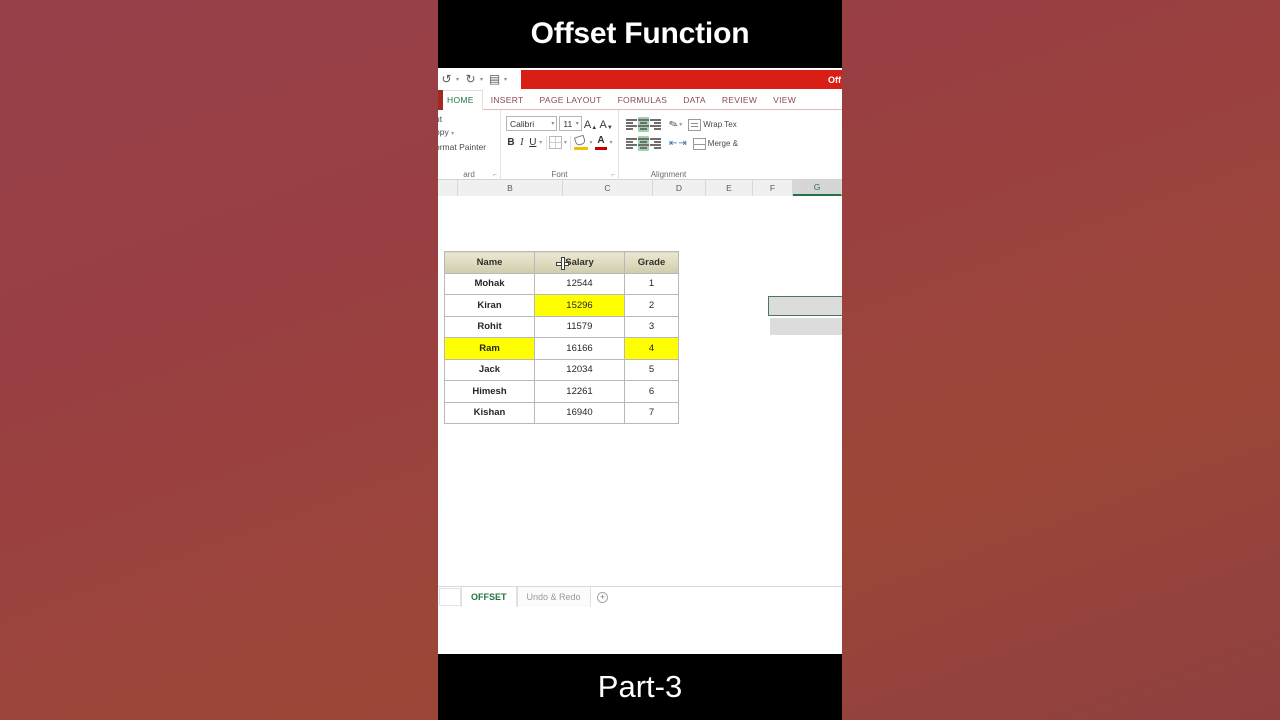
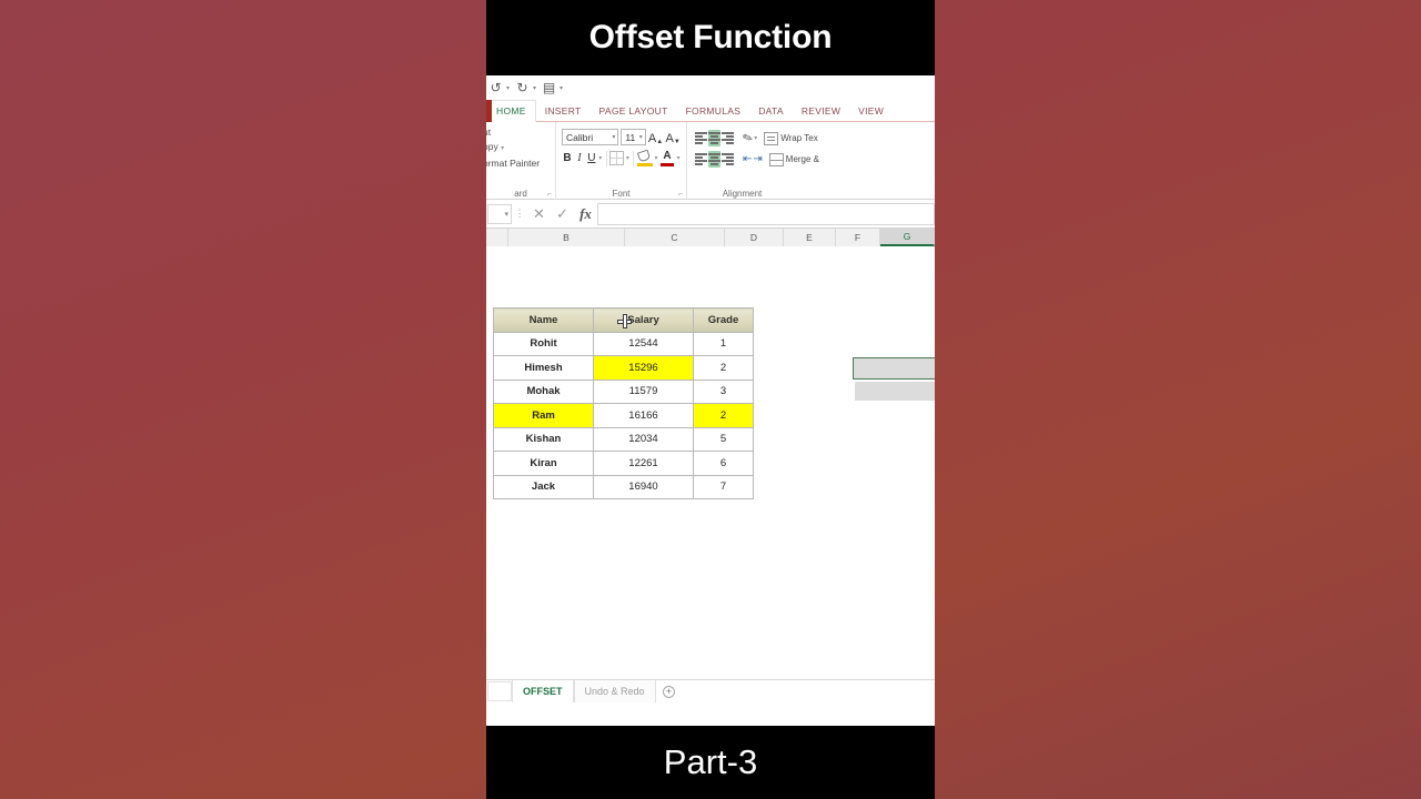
  Offset Function
  ↺
  ↻
  ▤
- Off
  HOME
  INSERT
  PAGE LAYOUT
  FORMULAS
  DATA
  REVIEW
  VIEW
  ut
  opy
  ormat Painter
  ard
  Calibri
  11
  A
  A
  B
  I
  U
  A
  Font
  Wrap Tex
  ⇤
  ⇥
  Merge &
  Alignment
+ ⋮
+ ✕
+ ✓
+ fx
  B
  C
  D
  E
  F
  G
  Name	alary	Grade
- Mohak	12544	1
+ Rohit	12544	1
- Kiran	15296	2
+ Himesh	15296	2
- Rohit	11579	3
+ Mohak	11579	3
- Ram	16166	4
+ Ram	16166	2
- Jack	12034	5
+ Kishan	12034	5
- Himesh	12261	6
+ Kiran	12261	6
- Kishan	16940	7
+ Jack	16940	7
  OFFSET
  Undo & Redo
  +
  Part-3
